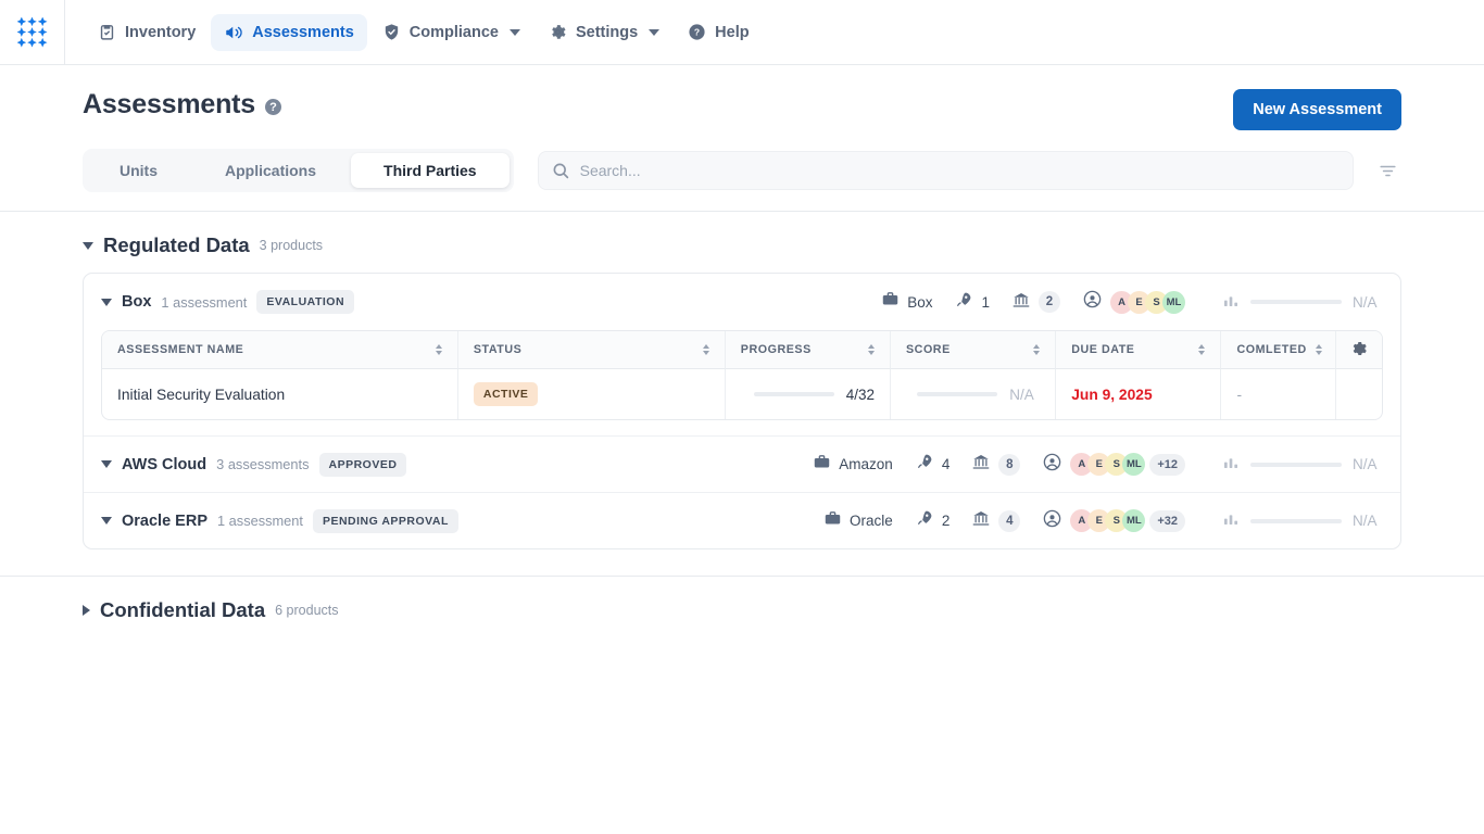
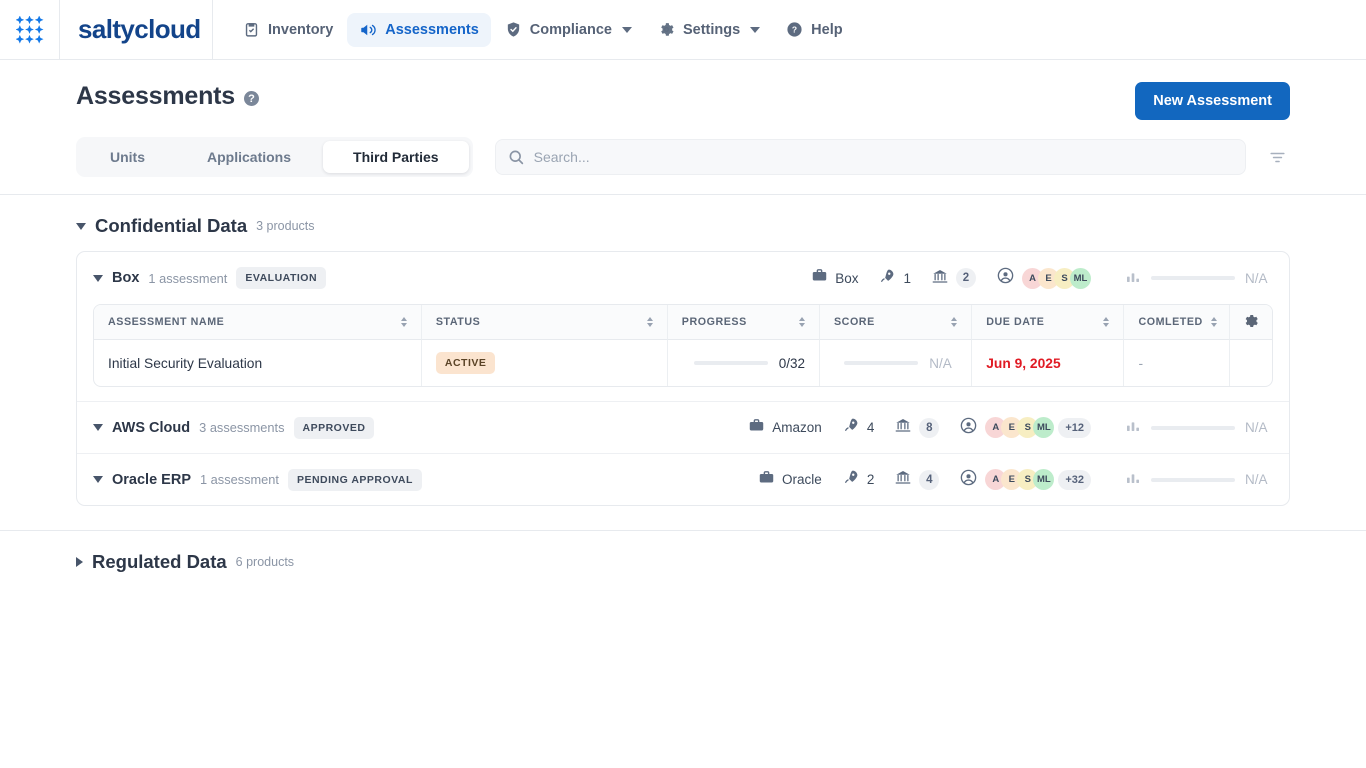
+ saltycloud
  Inventory
  Assessments
  Compliance
  Settings
  ?
  Help
  Assessments
  ?
  New Assessment
  Units
  Applications
  Third Parties
  Search...
- Regulated Data
+ Confidential Data
  3 products
  Box
  1 assessment
  EVALUATION
  Box
  1
  2
  A
  E
  S
  ML
  N/A
  ASSESSMENT NAME	STATUS	PROGRESS	SCORE	DUE DATE	COMLETED
- Initial Security Evaluation	ACTIVE	4/32	N/A	Jun 9, 2025	-
+ Initial Security Evaluation	ACTIVE	0/32	N/A	Jun 9, 2025	-
  AWS Cloud
  3 assessments
  APPROVED
  Amazon
  4
  8
  A
  E
  S
  ML
  +12
  N/A
  Oracle ERP
  1 assessment
  PENDING APPROVAL
  Oracle
  2
  4
  A
  E
  S
  ML
  +32
  N/A
- Confidential Data
+ Regulated Data
  6 products
